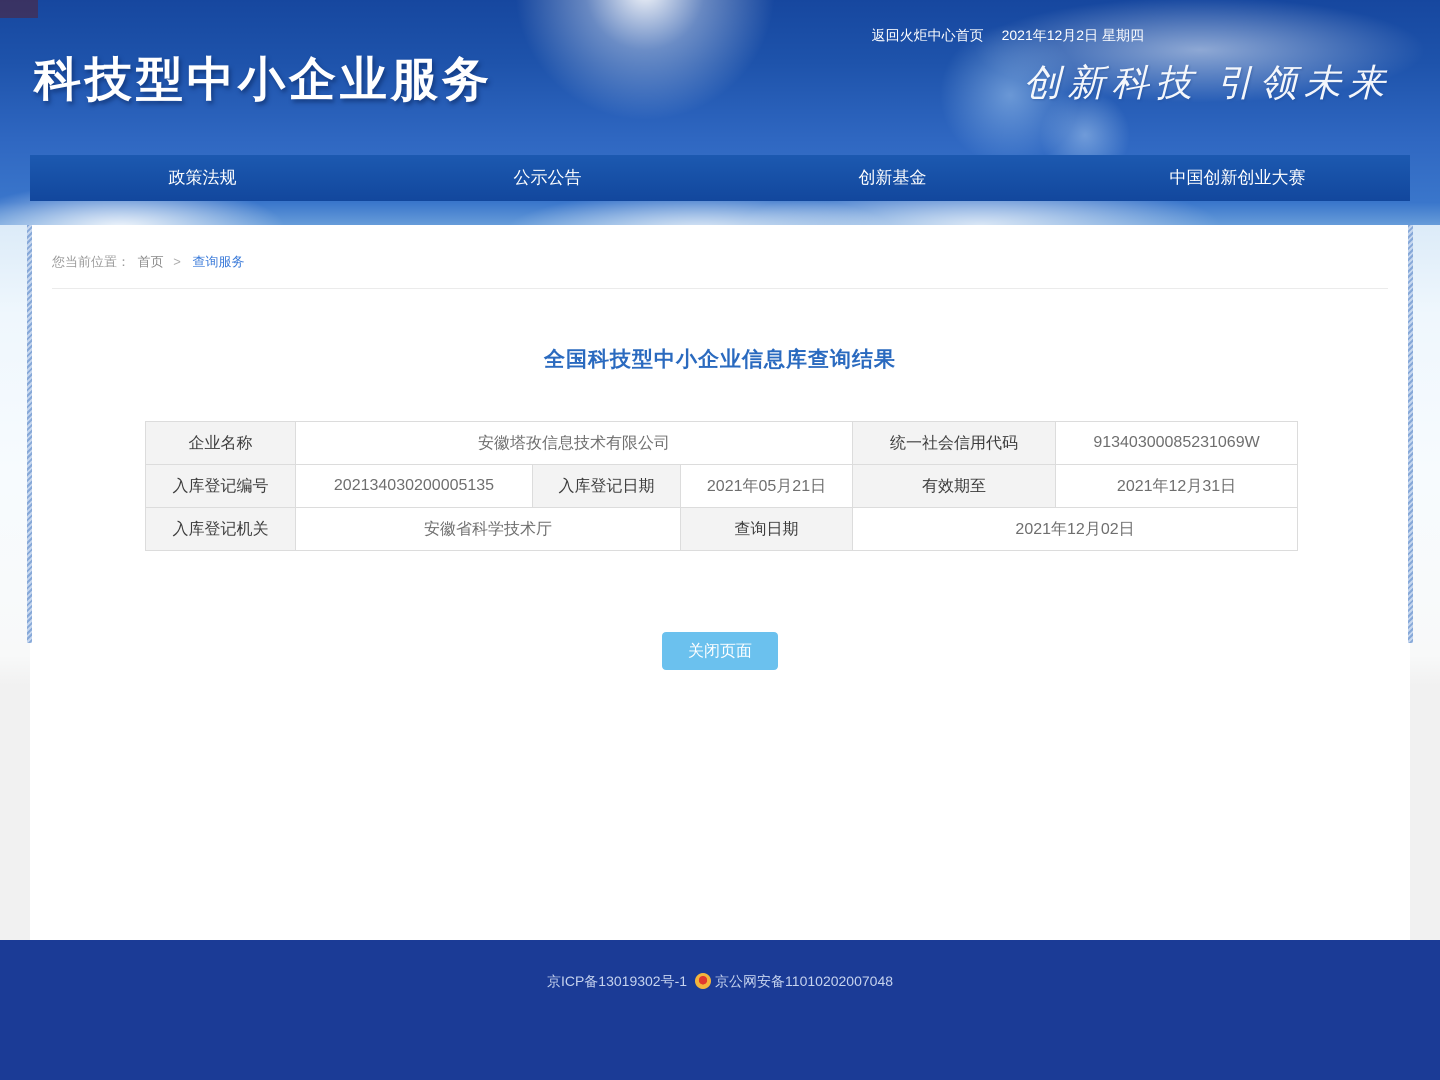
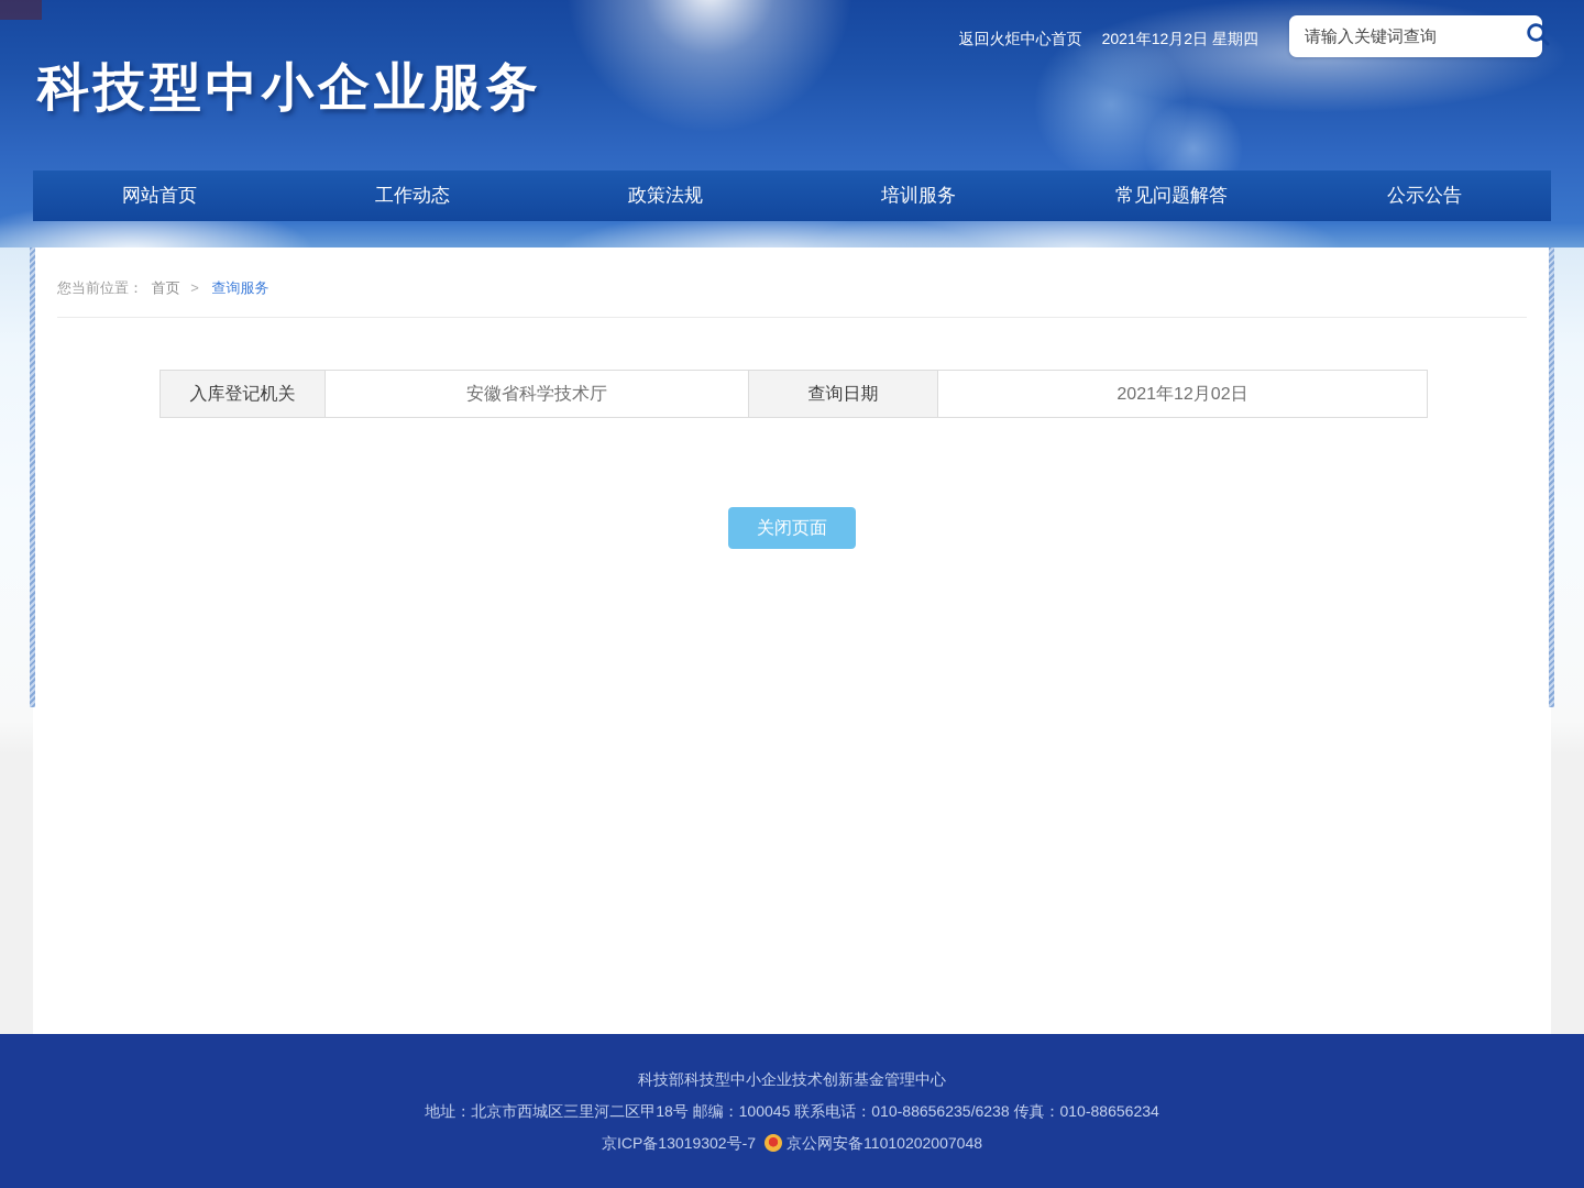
  科技型中小企业服务
- 创新科技 引领未来
  返回火炬中心首页
  2021年12月2日 星期四
+ 请输入关键词查询
+ 网站首页
+ 工作动态
  政策法规
+ 培训服务
+ 常见问题解答
  公示公告
- 创新基金
- 中国创新创业大赛
  您当前位置： 首页 > 查询服务
- 全国科技型中小企业信息库查询结果
- 企业名称	安徽塔孜信息技术有限公司	统一社会信用代码	91340300085231069W
- 入库登记编号	202134030200005135	入库登记日期	2021年05月21日	有效期至	2021年12月31日
  入库登记机关	安徽省科学技术厅	查询日期	2021年12月02日
  关闭页面
+ 科技部科技型中小企业技术创新基金管理中心
+ 地址：北京市西城区三里河二区甲18号 邮编：100045 联系电话：010-88656235/6238 传真：010-88656234
- 京ICP备13019302号-1 京公网安备11010202007048
+ 京ICP备13019302号-7 京公网安备11010202007048
